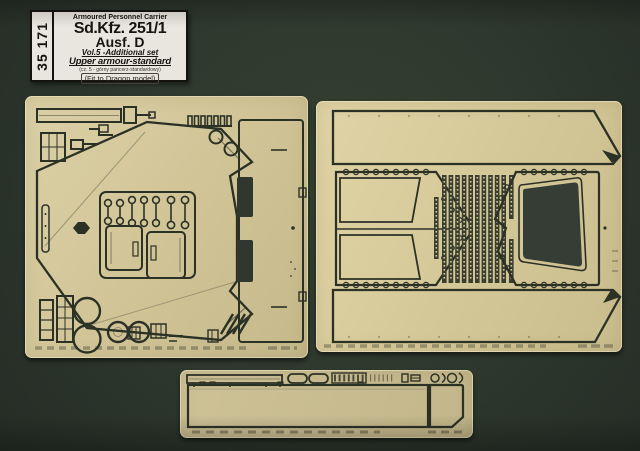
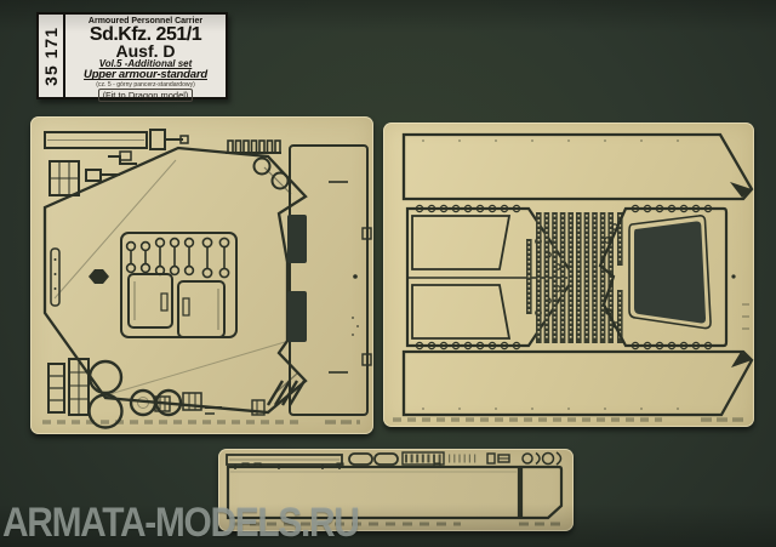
+ ARMATA-MODELS.RU
